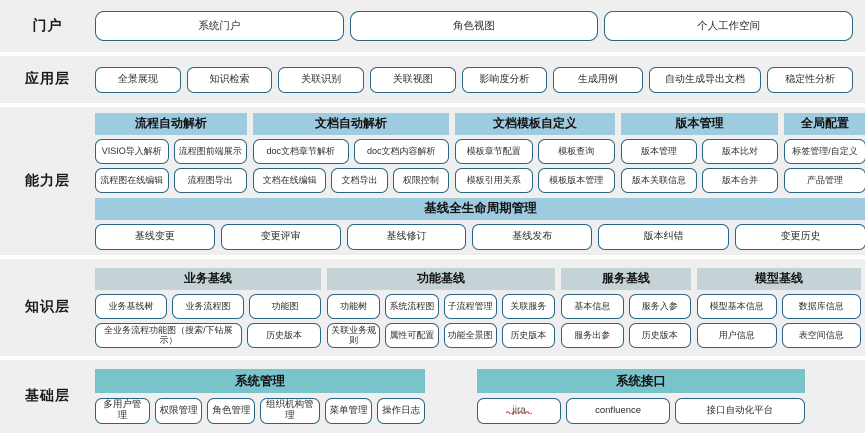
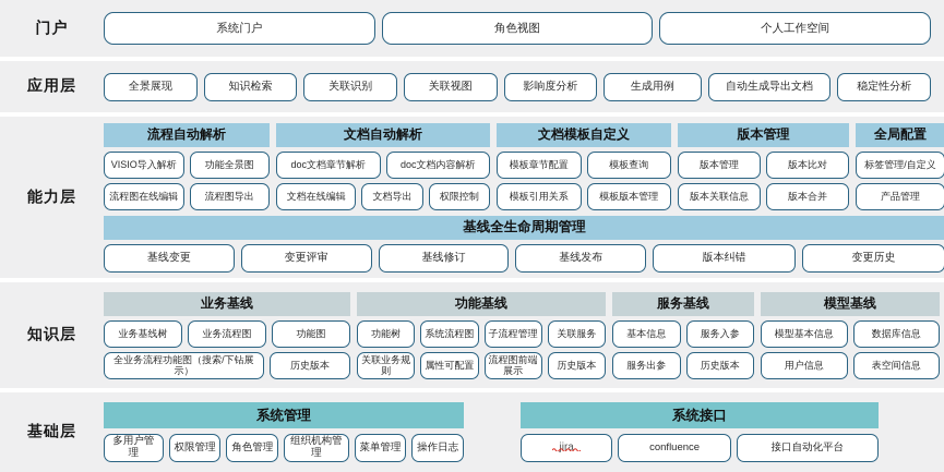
  门户
  系统门户
  角色视图
  个人工作空间
  应用层
  全景展现
  知识检索
  关联识别
  关联视图
  影响度分析
  生成用例
  自动生成导出文档
  稳定性分析
  能力层
  流程自动解析
  VISIO导入解析
- 流程图前端展示
+ 功能全景图
  流程图在线编辑
  流程图导出
  文档自动解析
  doc文档章节解析
  doc文档内容解析
  文档在线编辑
  文档导出
  权限控制
  文档模板自定义
  模板章节配置
  模板查询
  模板引用关系
  模板版本管理
  版本管理
  版本管理
  版本比对
  版本关联信息
  版本合并
  全局配置
  标签管理/自定义
  产品管理
  基线全生命周期管理
  基线变更
  变更评审
  基线修订
  基线发布
  版本纠错
  变更历史
  知识层
  业务基线
  业务基线树
  业务流程图
  功能图
  全业务流程功能图（搜索/下钻展示）
  历史版本
  功能基线
  功能树
  系统流程图
  子流程管理
  关联服务
  关联业务规则
  属性可配置
- 功能全景图
+ 流程图前端展示
  历史版本
  服务基线
  基本信息
  服务入参
  服务出参
  历史版本
  模型基线
  模型基本信息
  数据库信息
  用户信息
  表空间信息
  基础层
  系统管理
  多用户管理
  权限管理
  角色管理
  组织机构管理
  菜单管理
  操作日志
  系统接口
  jira
  confluence
  接口自动化平台
